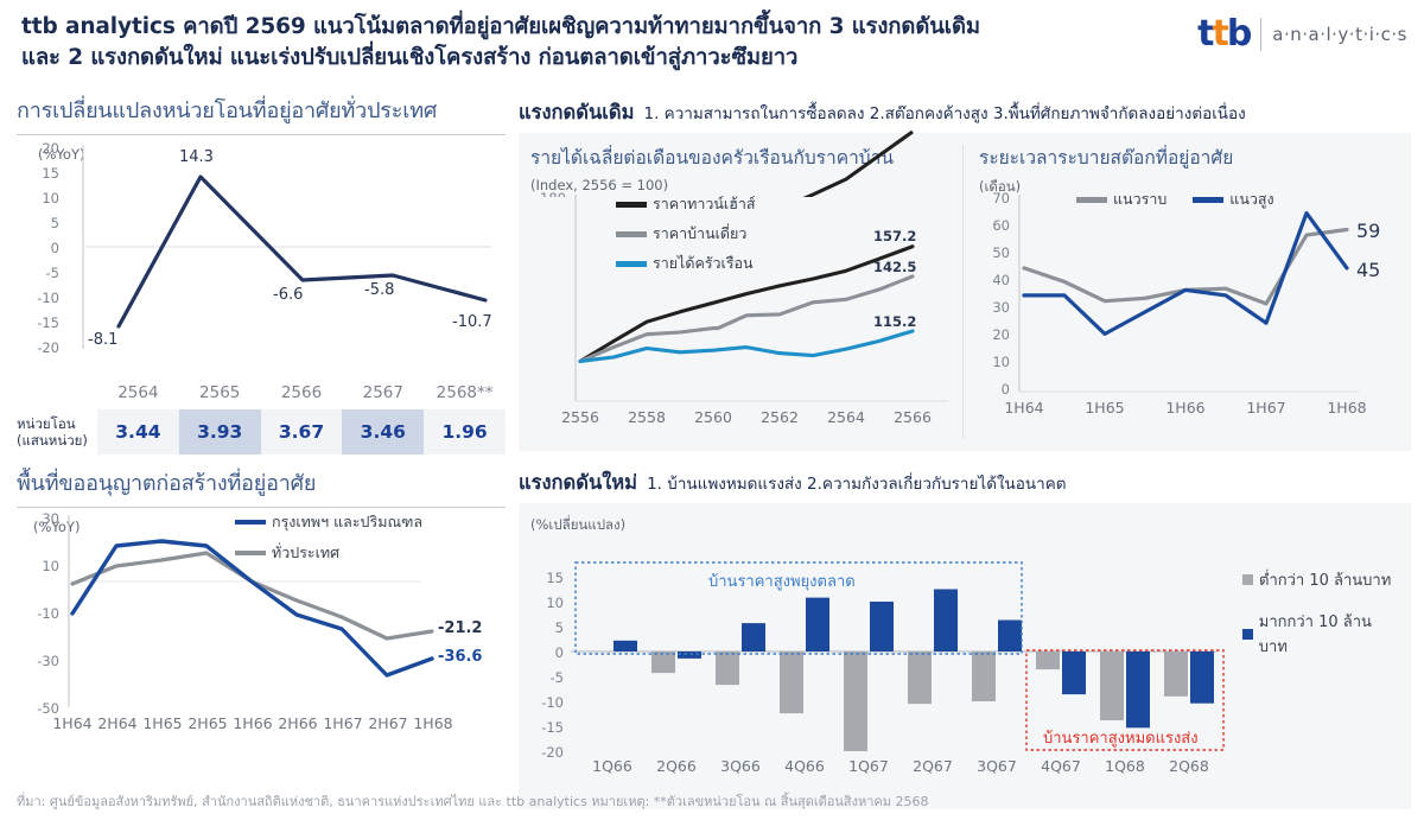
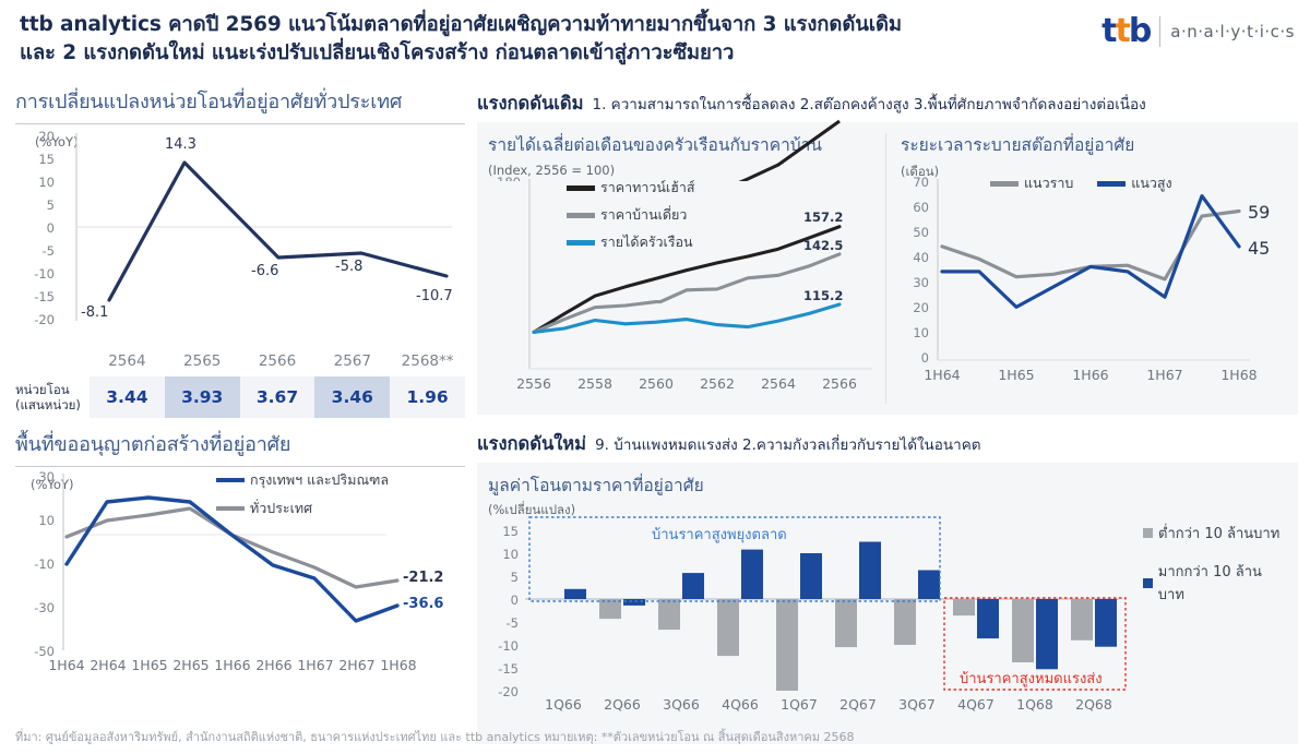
  ttb analytics คาดปี 2569 แนวโน้มตลาดที่อยู่อาศัยเผชิญความท้าทายมากขึ้นจาก 3 แรงกดดันเดิม
  และ 2 แรงกดดันใหม่ แนะเร่งปรับเปลี่ยนเชิงโครงสร้าง ก่อนตลาดเข้าสู่ภาวะซึมยาว
  ttb
  a·n·a·l·y·t·i·c·s
  การเปลี่ยนแปลงหน่วยโอนที่อยู่อาศัยทั่วประเทศ
  (%YoY)
  20
  15
  10
  5
  0
  -5
  -10
  -15
  -20
  -8.1
  14.3
  -6.6
  -5.8
  -10.7
  2564
  2565
  2566
  2567
  2568**
  หน่วยโอน
  (แสนหน่วย)
  3.44
  3.93
  3.67
  3.46
  1.96
  พื้นที่ขออนุญาตก่อสร้างที่อยู่อาศัย
  (%YoY)
  กรุงเทพฯ และปริมณฑล
  ทั่วประเทศ
  30
  10
  -10
  -30
  -50
  -21.2
  -36.6
  1H64
  2H64
  1H65
  2H65
  1H66
  2H66
  1H67
  2H67
  1H68
  แรงกดดันเดิม
  1. ความสามารถในการซื้อลดลง 2.สต๊อกคงค้างสูง 3.พื้นที่ศักยภาพจำกัดลงอย่างต่อเนื่อง
  รายได้เฉลี่ยต่อเดือนของครัวเรือนกับราคาบ้น
  (Index, 2556 = 100)
  ราคาทาวน์เฮ้าส์
  ราคาบ้านเดี่ยว
  รายได้ครัวเรือน
  157.2
  142.5
  115.2
  2556
  2558
  2560
  2562
  2564
  2566
  ระยะเวลาระบายสต๊อกที่อยู่อาศัย
  (เดือน)
  70
  60
  50
  40
  30
  20
  10
  0
  แนวราบ
  แนวสูง
  59
  45
  1H64
  1H65
  1H66
  1H67
  1H68
  แรงกดดันใหม่
- 1. บ้านแพงหมดแรงส่ง 2.ความกังวลเกี่ยวกับรายได้ในอนาคต
+ 9. บ้านแพงหมดแรงส่ง 2.ความกังวลเกี่ยวกับรายได้ในอนาคต
+ มูลค่าโอนตามราคาที่อยู่อาศัย
  (%เปลี่ยนแปลง)
  15
  10
  5
  0
  -5
  -10
  -15
  -20
  บ้านราคาสูงพยุงตลาด
  บ้านราคาสูงหมดแรงส่ง
  1Q66
  2Q66
  3Q66
  4Q66
  1Q67
  2Q67
  3Q67
  4Q67
  1Q68
  2Q68
  ต่ำกว่า 10 ล้านบาท
  มากกว่า 10 ล้านบาท
  ที่มา: ศูนย์ข้อมูลอสังหาริมทรัพย์, สำนักงานสถิติแห่งชาติ, ธนาคารแห่งประเทศไทย และ ttb analytics หมายเหตุ: **ตัวเลขหน่วยโอน ณ สิ้นสุดเดือนสิงหาคม 2568
